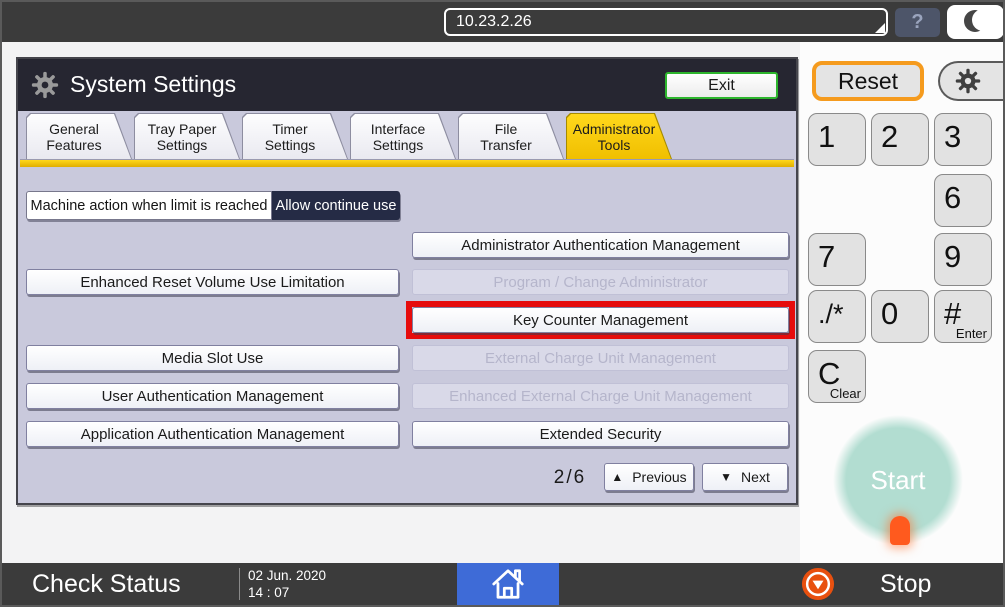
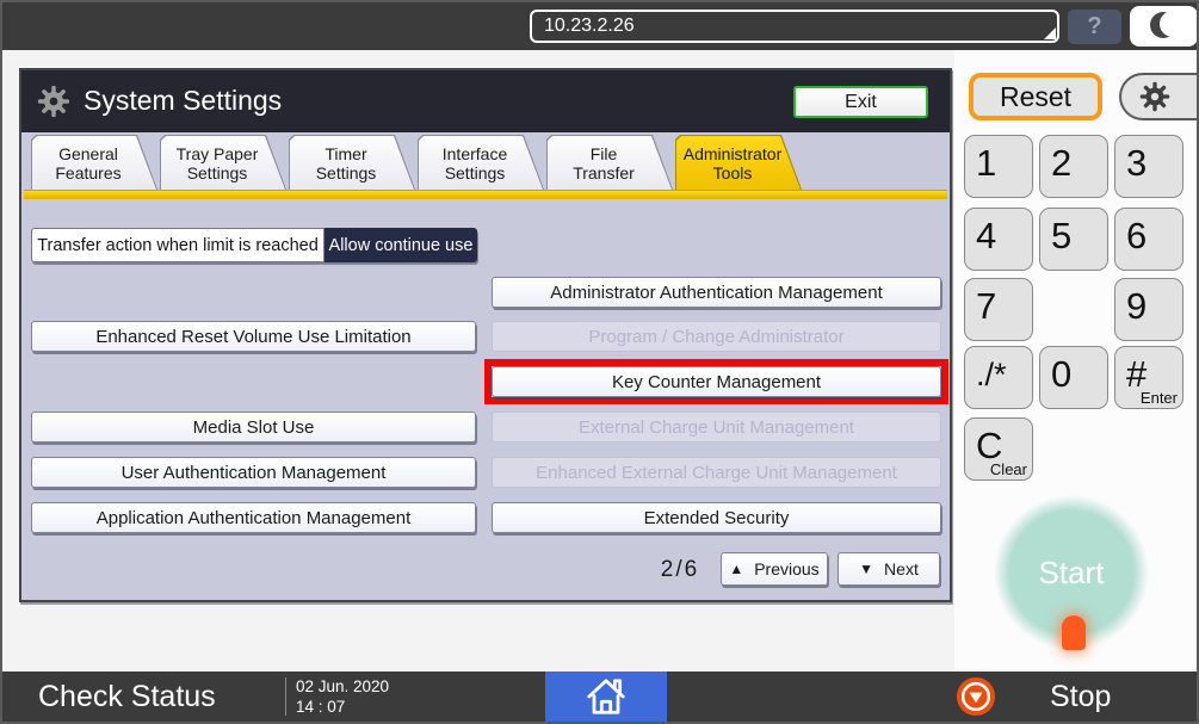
  10.23.2.26
  ?
  System Settings
  Exit
  General
  Features
  Tray Paper
  Settings
  Timer
  Settings
  Interface
  Settings
  File
  Transfer
  Administrator
  Tools
- Machine action when limit is reached
+ Transfer action when limit is reached
  Allow continue use
  Administrator Authentication Management
  Enhanced Reset Volume Use Limitation
  Program / Change Administrator
  Key Counter Management
  Media Slot Use
  External Charge Unit Management
  User Authentication Management
  Enhanced External Charge Unit Management
  Application Authentication Management
  Extended Security
  2/6
  ▲
  Previous
  ▼
  Next
  Reset
  1
  2
  3
+ 4
+ 5
  6
  7
  9
  ./*
  0
  #
  Enter
  C
  Clear
  Start
  Check Status
  02 Jun. 2020
  14 : 07
  Stop
